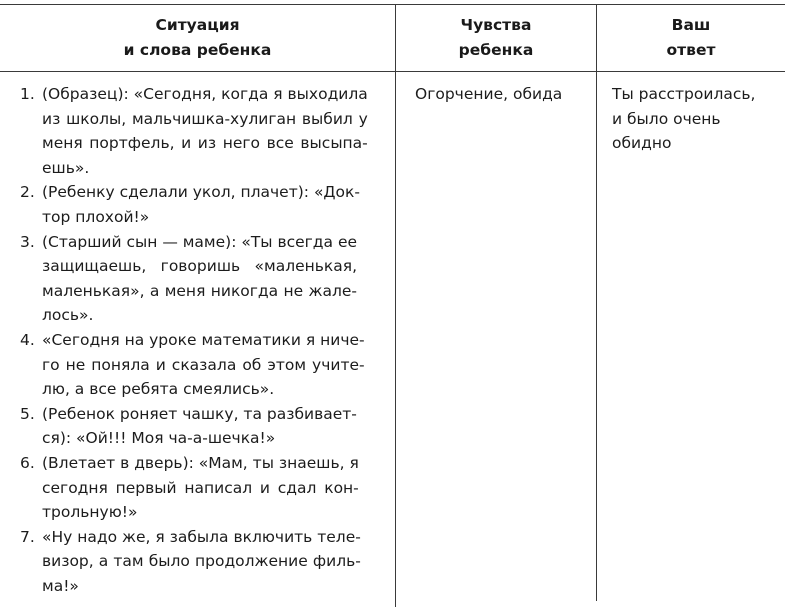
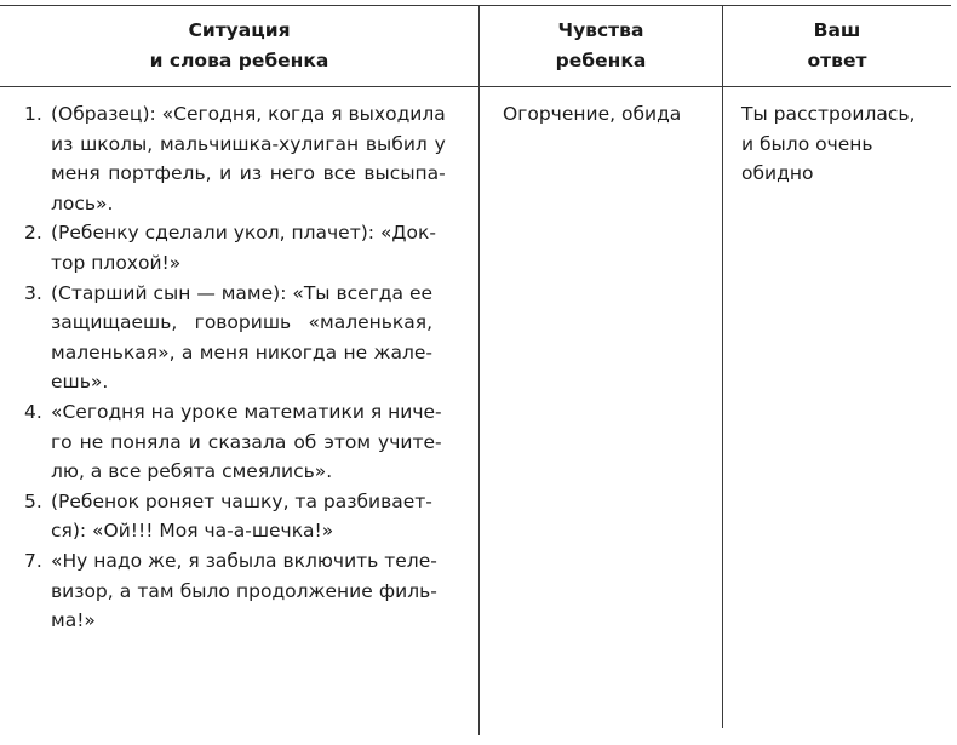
  Ситуация
  и слова ребенка
  Чувства
  ребенка
  Ваш
  ответ
  1.
  (Образец): «Сегодня, когда я выходила
  из школы, мальчишка-хулиган выбил у
  меня портфель, и из него все высыпа-
- ешь».
+ лось».
  2.
  (Ребенку сделали укол, плачет): «Док-
  тор плохой!»
  3.
  (Старший сын — маме): «Ты всегда ее
  защищаешь, говоришь «маленькая,
  маленькая», а меня никогда не жале-
- лось».
+ ешь».
  4.
  «Сегодня на уроке математики я ниче-
  го не поняла и сказала об этом учите-
  лю, а все ребята смеялись».
  5.
  (Ребенок роняет чашку, та разбивает-
  ся): «Ой!!! Моя ча-а-шечка!»
- 6.
- (Влетает в дверь): «Мам, ты знаешь, я
- сегодня первый написал и сдал кон-
- трольную!»
  7.
  «Ну надо же, я забыла включить теле-
  визор, а там было продолжение филь-
  ма!»
  Огорчение, обида
  Ты расстроилась,
  и было очень
  обидно
